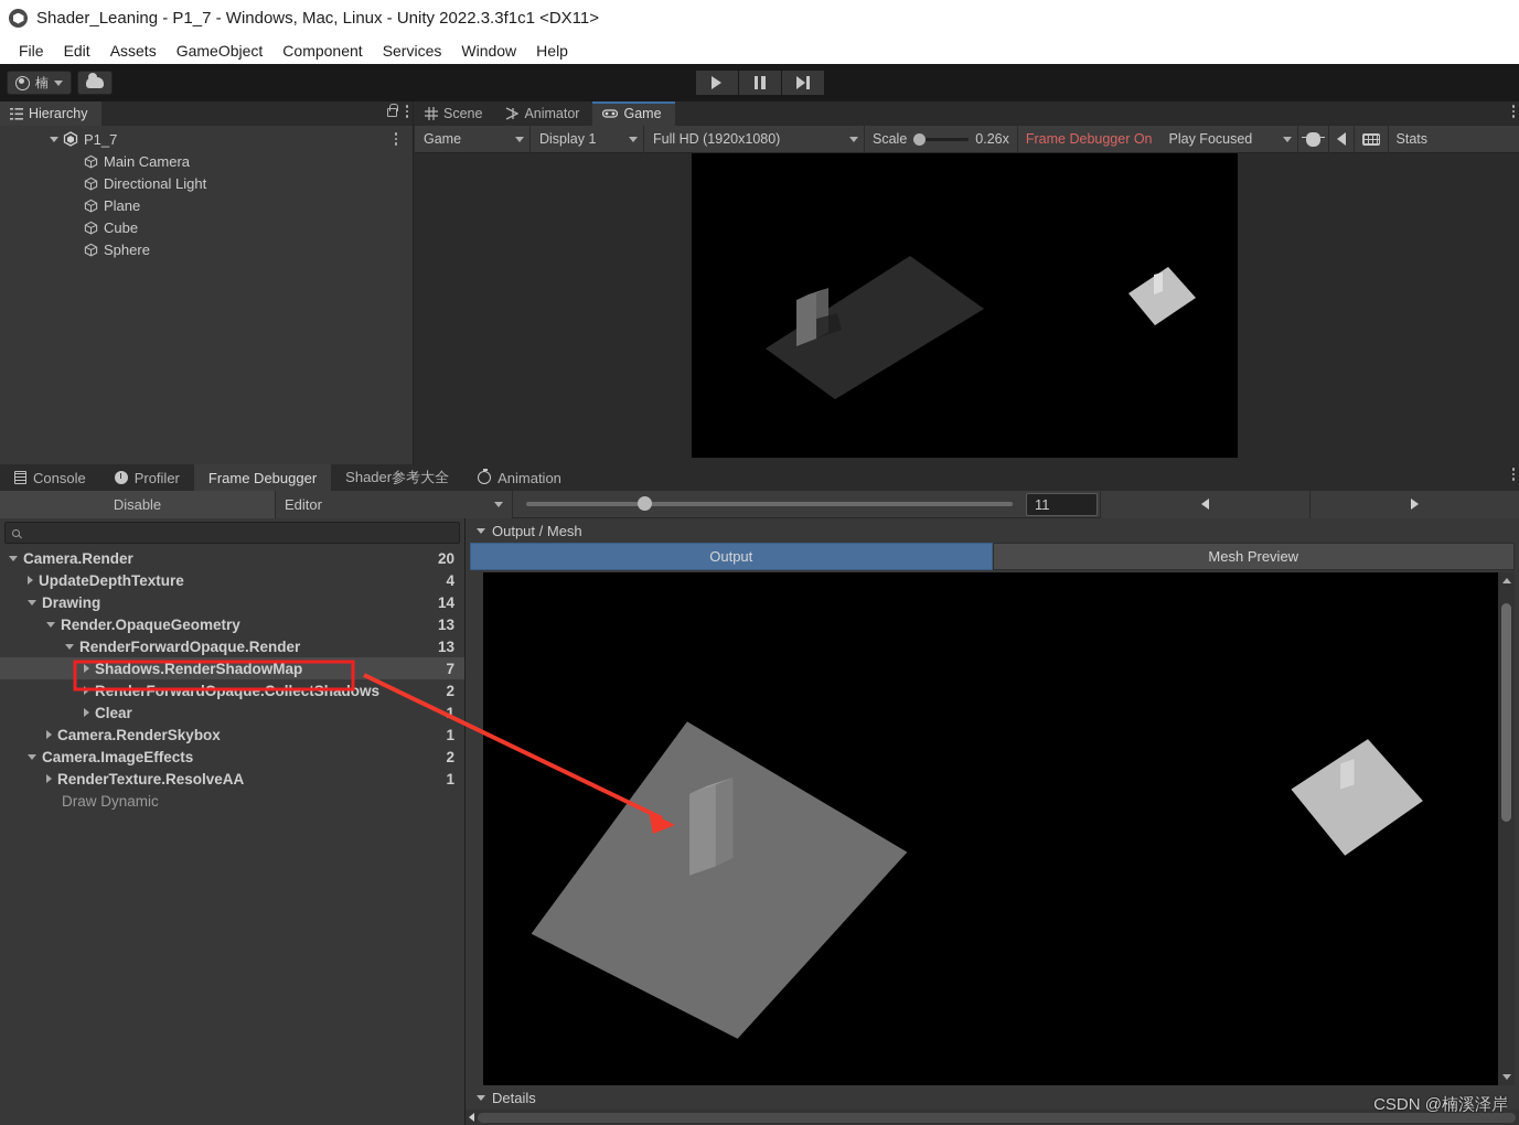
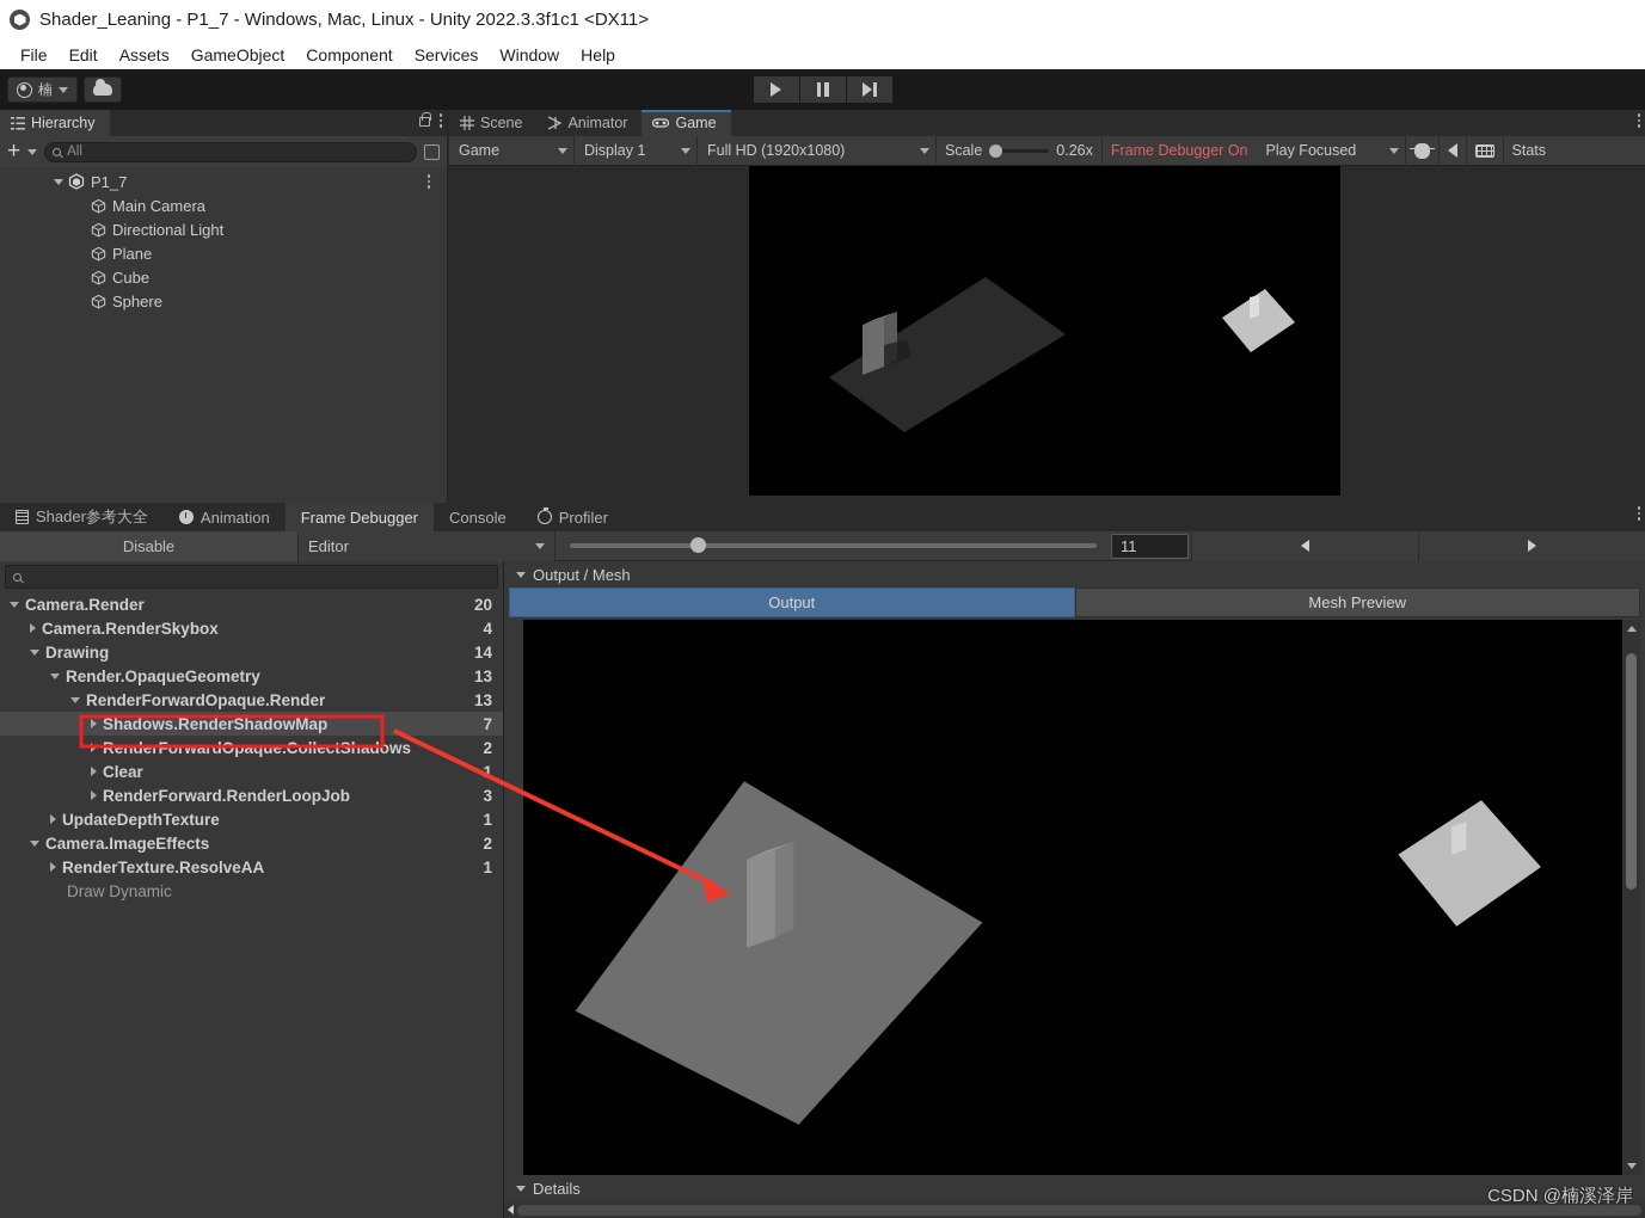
  Shader_Leaning - P1_7 - Windows, Mac, Linux - Unity 2022.3.3f1c1 <DX11>
  File
  Edit
  Assets
  GameObject
  Component
  Services
  Window
  Help
  楠
  Hierarchy
+ +
+ All
  P1_7
  Main Camera
  Directional Light
  Plane
  Cube
  Sphere
  Scene
  Animator
  Game
  Game
  Display 1
  Full HD (1920x1080)
  Scale
  0.26x
  Frame Debugger On
  Play Focused
  Stats
- Console
+ Shader参考大全
- Profiler
+ Animation
  Frame Debugger
- Shader参考大全
+ Console
- Animation
+ Profiler
  Disable
  Editor
  11
  Camera.Render
  20
- UpdateDepthTexture
+ Camera.RenderSkybox
  4
  Drawing
  14
  Render.OpaqueGeometry
  13
  RenderForwardOpaque.Render
  13
  Shadows.RenderShadowMap
  7
  2
  Clear
  1
+ RenderForward.RenderLoopJob
+ 3
- Camera.RenderSkybox
+ UpdateDepthTexture
  1
  Camera.ImageEffects
  2
  RenderTexture.ResolveAA
  1
  Draw Dynamic
  Output / Mesh
  Output
  Mesh Preview
  Details
  CSDN @楠溪泽岸
